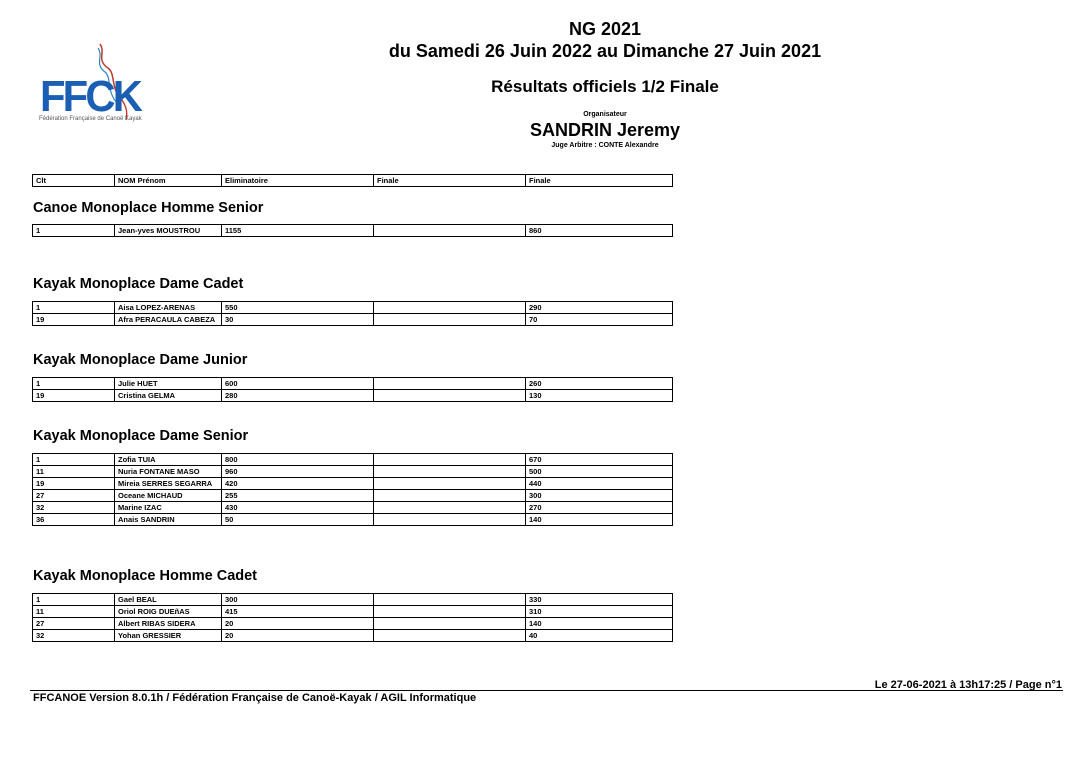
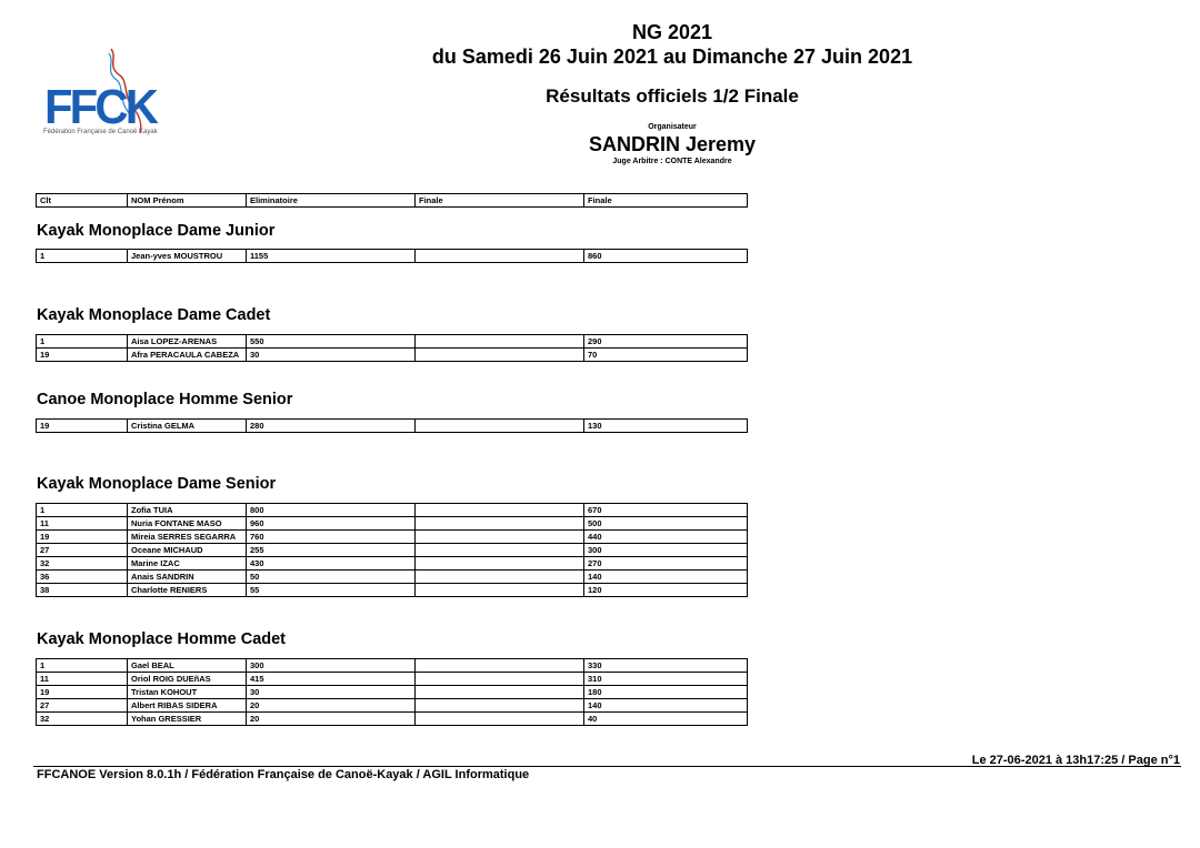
  FFCK
  NG 2021
- du Samedi 26 Juin 2022 au Dimanche 27 Juin 2021
+ du Samedi 26 Juin 2021 au Dimanche 27 Juin 2021
  Résultats officiels 1/2 Finale
  SANDRIN Jeremy
  Clt	NOM Prénom	Eliminatoire	Finale	Finale
- Canoe Monoplace Homme Senior
+ Kayak Monoplace Dame Junior
  1	Jean-yves MOUSTROU	1155		860
  Kayak Monoplace Dame Cadet
  1	Aisa LOPEZ-ARENAS	550		290
  19	Afra PERACAULA CABEZA	30		70
- Kayak Monoplace Dame Junior
+ Canoe Monoplace Homme Senior
- 1	Julie HUET	600		260
  19	Cristina GELMA	280		130
  Kayak Monoplace Dame Senior
  1	Zofia TUIA	800		670
  11	Nuria FONTANE MASO	960		500
- 19	Mireia SERRES SEGARRA	420		440
+ 19	Mireia SERRES SEGARRA	760		440
  27	Oceane MICHAUD	255		300
  32	Marine IZAC	430		270
  36	Anais SANDRIN	50		140
+ 38	Charlotte RENIERS	55		120
  Kayak Monoplace Homme Cadet
  1	Gael BEAL	300		330
  11	Oriol ROIG DUEñAS	415		310
+ 19	Tristan KOHOUT	30		180
  27	Albert RIBAS SIDERA	20		140
  32	Yohan GRESSIER	20		40
  Le 27-06-2021 à 13h17:25 / Page n°1
  FFCANOE Version 8.0.1h / Fédération Française de Canoë-Kayak / AGIL Informatique
